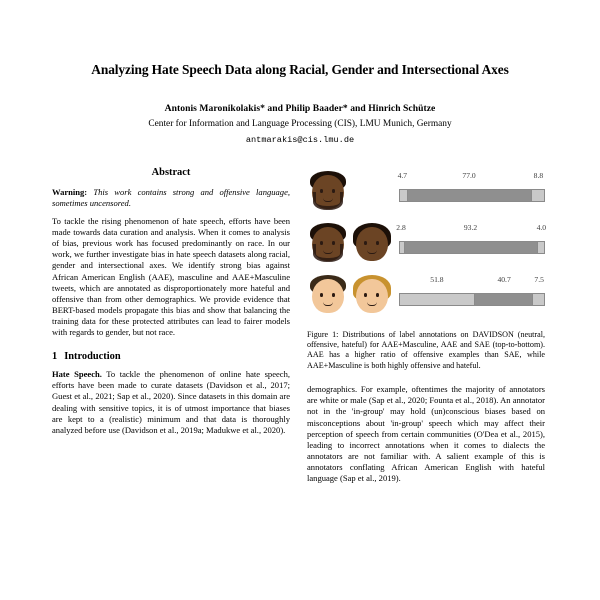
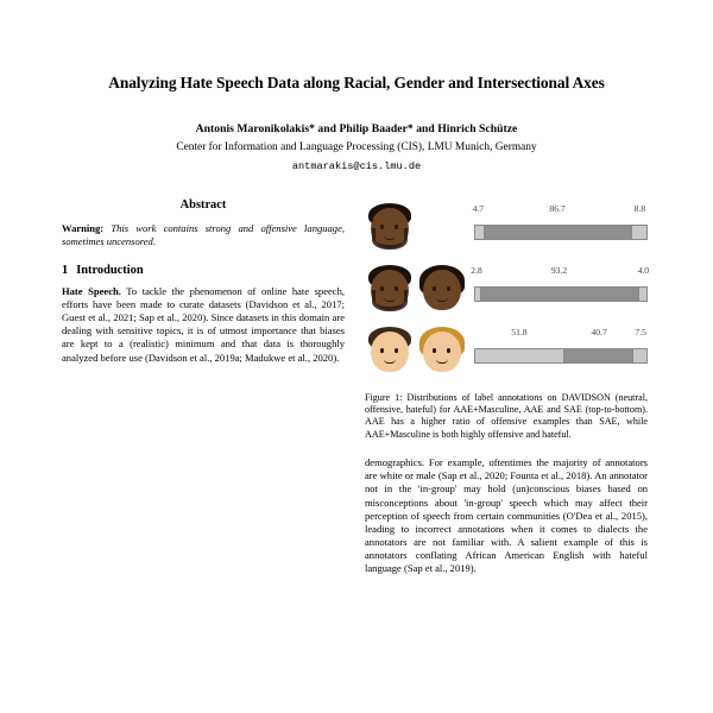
  Analyzing Hate Speech Data along Racial, Gender and Intersectional Axes
  Antonis Maronikolakis* and Philip Baader* and Hinrich Schütze
  Center for Information and Language Processing (CIS), LMU Munich, Germany
  antmarakis@cis.lmu.de
  Abstract
  Warning: This work contains strong and offensive language, sometimes uncensored.
- To tackle the rising phenomenon of hate speech, efforts have been made towards data curation and analysis. When it comes to analysis of bias, previous work has focused predominantly on race. In our work, we further investigate bias in hate speech datasets along racial, gender and intersectional axes. We identify strong bias against African American English (AAE), masculine and AAE+Masculine tweets, which are annotated as disproportionately more hateful and offensive than from other demographics. We provide evidence that BERT-based models propagate this bias and show that balancing the training data for these protected attributes can lead to fairer models with regards to gender, but not race.
  1 Introduction
  Hate Speech. To tackle the phenomenon of online hate speech, efforts have been made to curate datasets (Davidson et al., 2017; Guest et al., 2021; Sap et al., 2020). Since datasets in this domain are dealing with sensitive topics, it is of utmost importance that biases are kept to a (realistic) minimum and that data is thoroughly analyzed before use (Davidson et al., 2019a; Madukwe et al., 2020).
  4.7
- 77.0
+ 86.7
  8.8
  2.8
  93.2
  4.0
  51.8
  40.7
  7.5
  Figure 1: Distributions of label annotations on DAVIDSON (neutral, offensive, hateful) for AAE+Masculine, AAE and SAE (top-to-bottom). AAE has a higher ratio of offensive examples than SAE, while AAE+Masculine is both highly offensive and hateful.
  demographics. For example, oftentimes the majority of annotators are white or male (Sap et al., 2020; Founta et al., 2018). An annotator not in the 'in-group' may hold (un)conscious biases based on misconceptions about 'in-group' speech which may affect their perception of speech from certain communities (O'Dea et al., 2015), leading to incorrect annotations when it comes to dialects the annotators are not familiar with. A salient example of this is annotators conflating African American English with hateful language (Sap et al., 2019).
